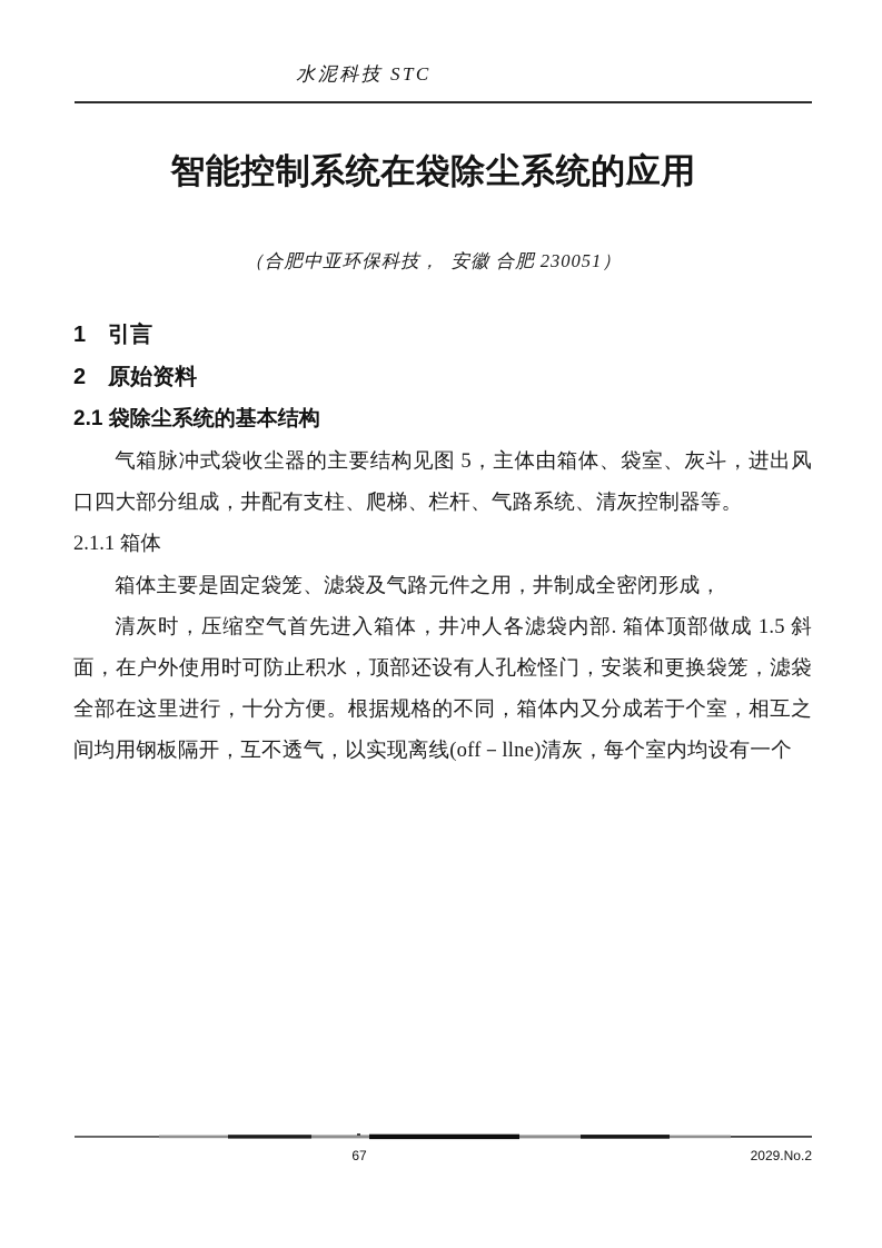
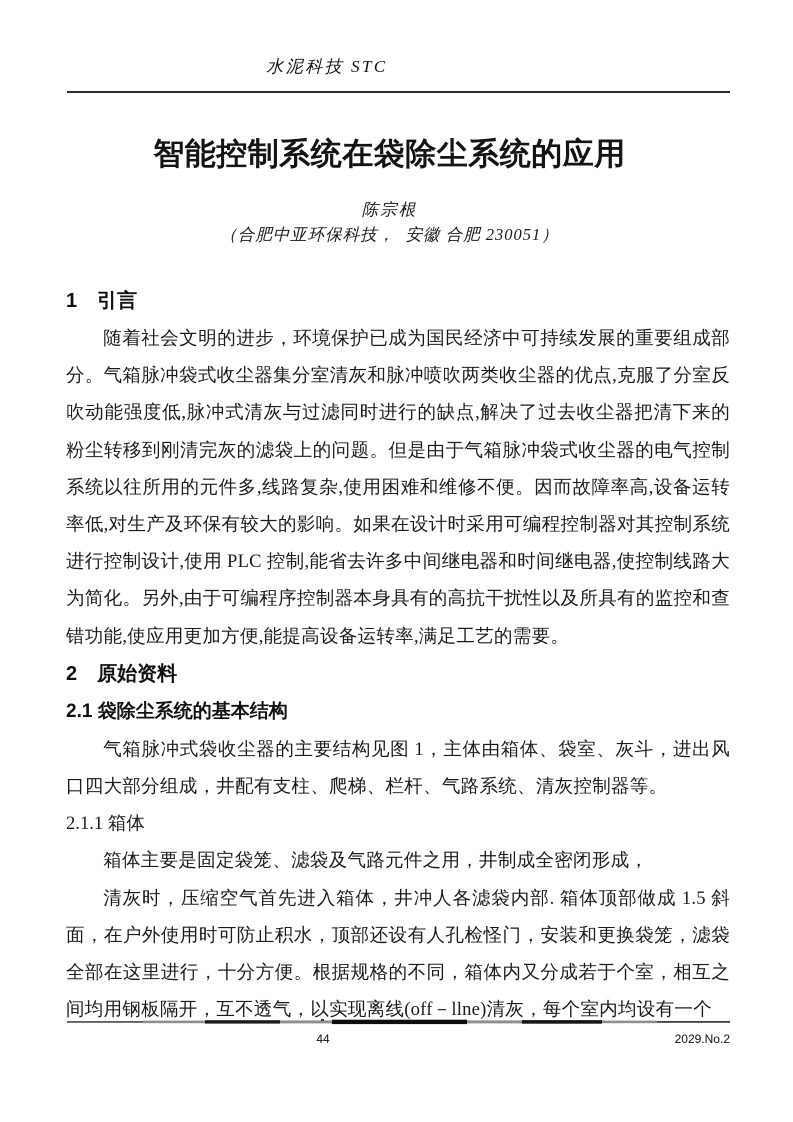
  水泥科技 STC
  智能控制系统在袋除尘系统的应用
+ 陈宗根
  （合肥中亚环保科技， 安徽 合肥 230051）
  1 引言
+ 随着社会文明的进步，环境保护已成为国民经济中可持续发展的重要组成部分。气箱脉冲袋式收尘器集分室清灰和脉冲喷吹两类收尘器的优点,克服了分室反吹动能强度低,脉冲式清灰与过滤同时进行的缺点,解决了过去收尘器把清下来的粉尘转移到刚清完灰的滤袋上的问题。但是由于气箱脉冲袋式收尘器的电气控制系统以往所用的元件多,线路复杂,使用困难和维修不便。因而故障率高,设备运转率低,对生产及环保有较大的影响。如果在设计时采用可编程控制器对其控制系统进行控制设计,使用 PLC 控制,能省去许多中间继电器和时间继电器,使控制线路大为简化。另外,由于可编程序控制器本身具有的高抗干扰性以及所具有的监控和查错功能,使应用更加方便,能提高设备运转率,满足工艺的需要。
  2 原始资料
  2.1 袋除尘系统的基本结构
- 气箱脉冲式袋收尘器的主要结构见图 5，主体由箱体、袋室、灰斗，进出风口四大部分组成，井配有支柱、爬梯、栏杆、气路系统、清灰控制器等。
+ 气箱脉冲式袋收尘器的主要结构见图 1，主体由箱体、袋室、灰斗，进出风口四大部分组成，井配有支柱、爬梯、栏杆、气路系统、清灰控制器等。
  2.1.1 箱体
  箱体主要是固定袋笼、滤袋及气路元件之用，井制成全密闭形成，
  清灰时，压缩空气首先进入箱体，井冲人各滤袋内部. 箱体顶部做成 1.5 斜面，在户外使用时可防止积水，顶部还设有人孔检怪门，安装和更换袋笼，滤袋全部在这里进行，十分方便。根据规格的不同，箱体内又分成若于个室，相互之间均用钢板隔开，互不透气，以实现离线(off－llne)清灰，每个室内均设有一个
- 67
+ 44
  2029.No.2
